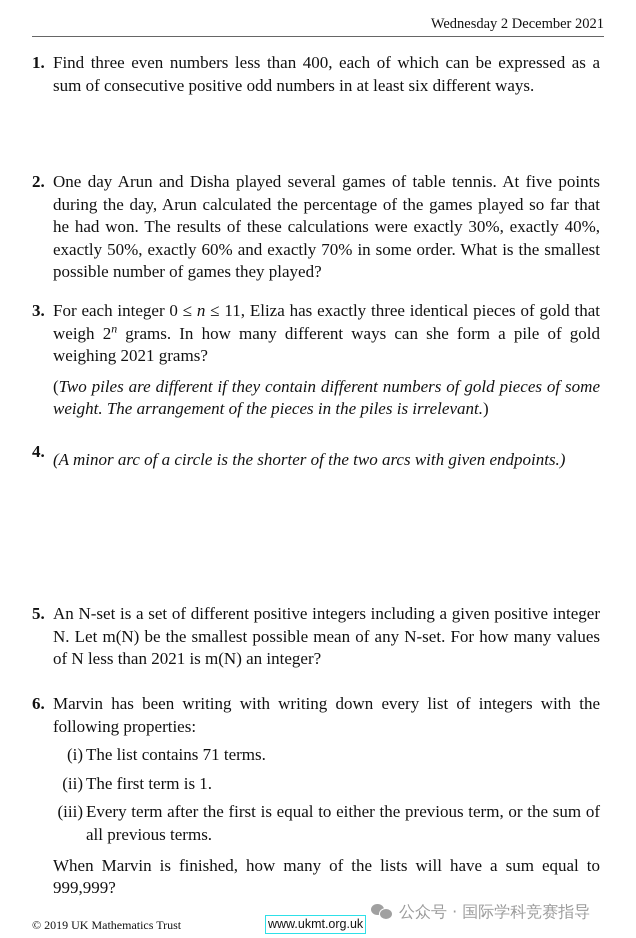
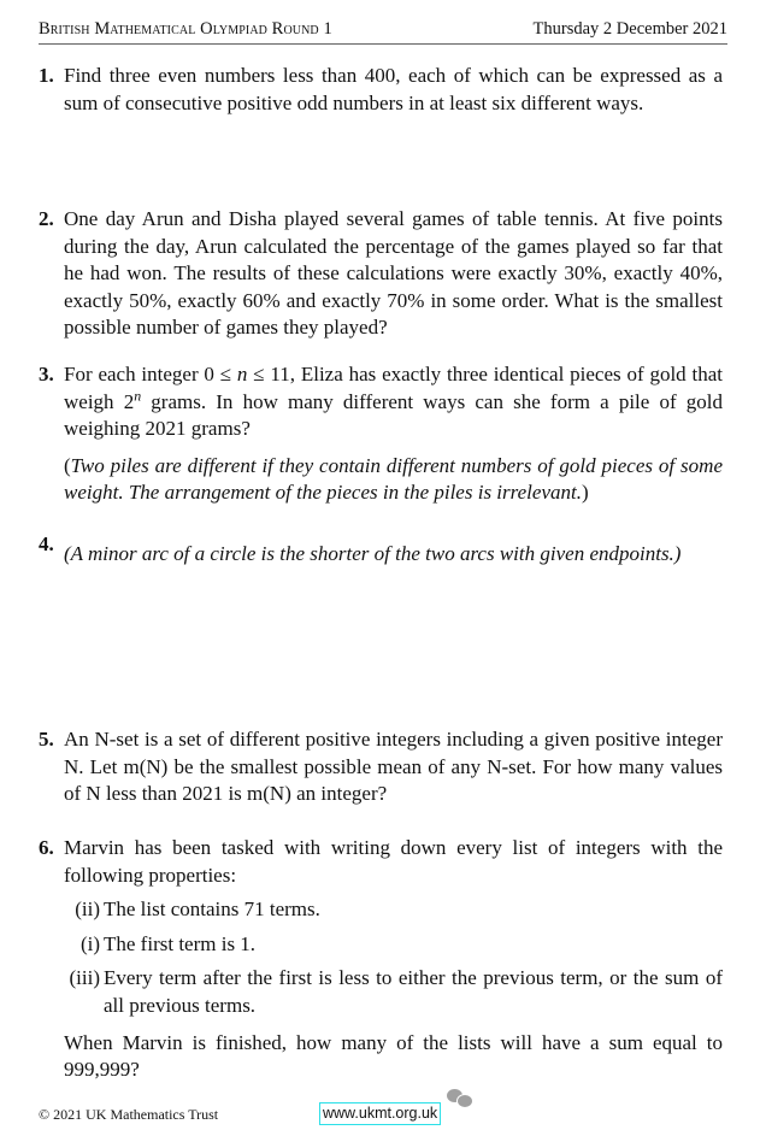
+ British Mathematical Olympiad Round 1
- Wednesday 2 December 2021
+ Thursday 2 December 2021
  1.
  Find three even numbers less than 400, each of which can be expressed as a sum of consecutive positive odd numbers in at least six different ways.
  2.
  One day Arun and Disha played several games of table tennis. At five points during the day, Arun calculated the percentage of the games played so far that he had won. The results of these calculations were exactly 30%, exactly 40%, exactly 50%, exactly 60% and exactly 70% in some order. What is the smallest possible number of games they played?
  3.
  For each integer 0 ≤ n ≤ 11, Eliza has exactly three identical pieces of gold that weigh 2n grams. In how many different ways can she form a pile of gold weighing 2021 grams?
  (Two piles are different if they contain different numbers of gold pieces of some weight. The arrangement of the pieces in the piles is irrelevant.)
  4.
  (A minor arc of a circle is the shorter of the two arcs with given endpoints.)
  5.
  An N-set is a set of different positive integers including a given positive integer N. Let m(N) be the smallest possible mean of any N-set. For how many values of N less than 2021 is m(N) an integer?
  6.
- Marvin has been writing with writing down every list of integers with the following properties:
+ Marvin has been tasked with writing down every list of integers with the following properties:
- (i)
+ (ii)
  The list contains 71 terms.
- (ii)
+ (i)
  The first term is 1.
  (iii)
- Every term after the first is equal to either the previous term, or the sum of all previous terms.
+ Every term after the first is less to either the previous term, or the sum of all previous terms.
  When Marvin is finished, how many of the lists will have a sum equal to 999,999?
- © 2019 UK Mathematics Trust
+ © 2021 UK Mathematics Trust
  www.ukmt.org.uk
- 公众号 · 国际学科竞赛指导
